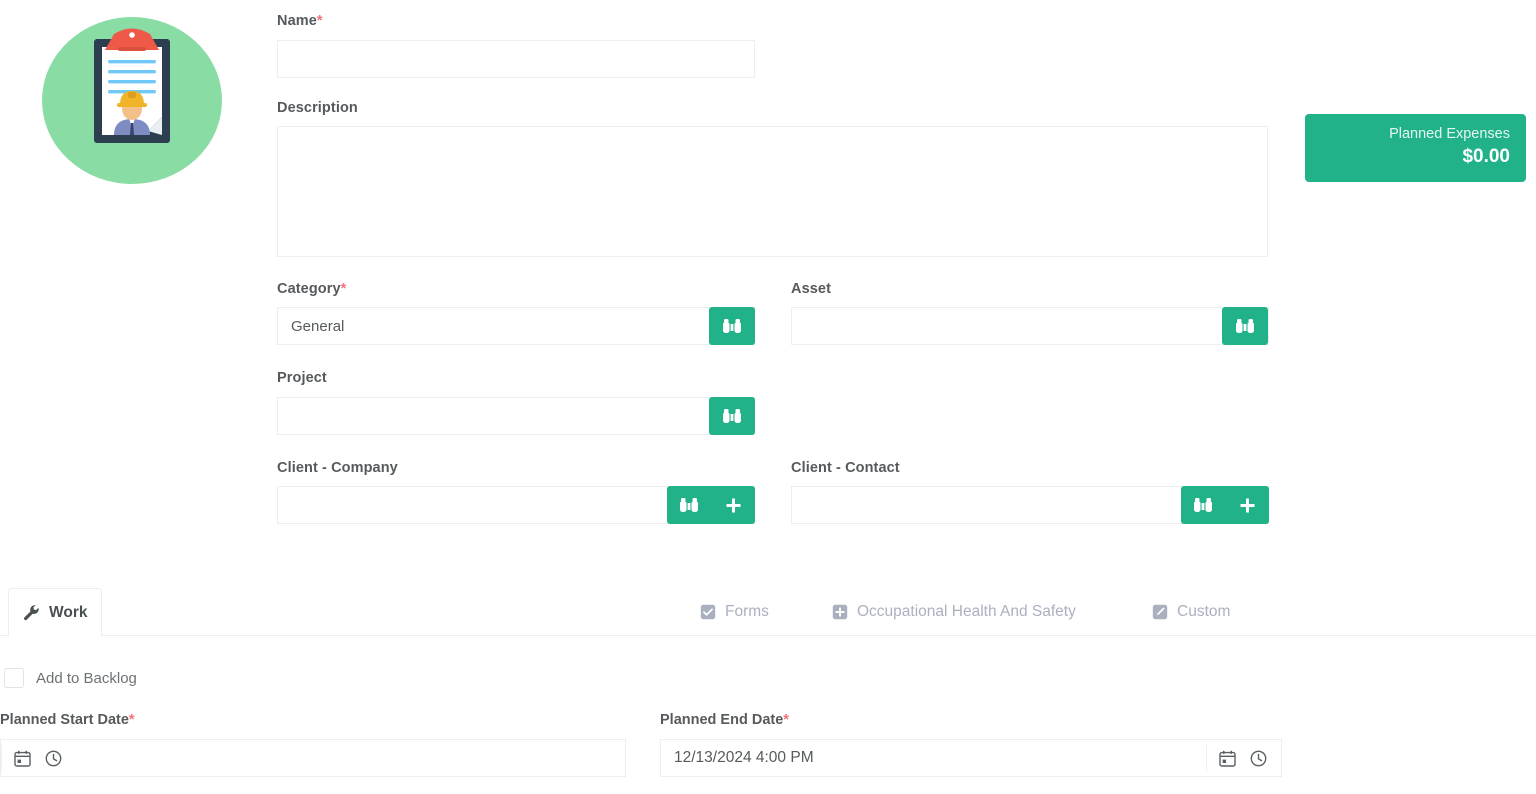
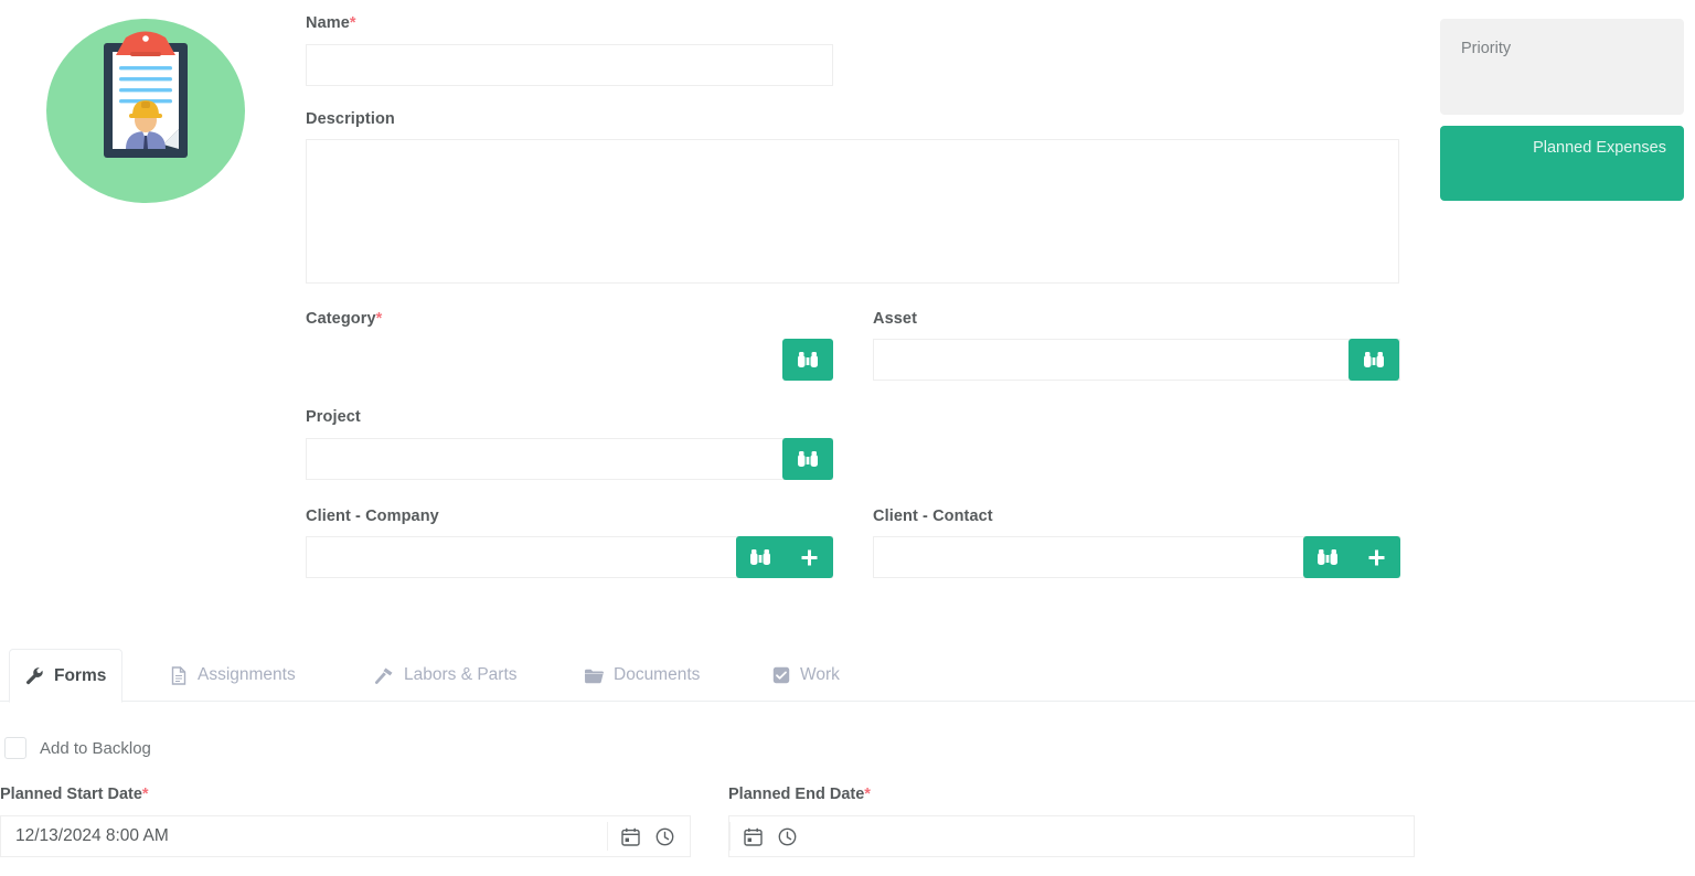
  Name*
  Description
  Category*
- General
  Asset
  Project
  Client - Company
  Client - Contact
+ Priority
  Planned Expenses
- $0.00
- Work
+ Forms
+ Assignments
+ Labors & Parts
+ Documents
- Forms
+ Work
- Occupational Health And Safety
- Custom
  Add to Backlog
  Planned Start Date*
+ 12/13/2024 8:00 AM
  Planned End Date*
- 12/13/2024 4:00 PM
